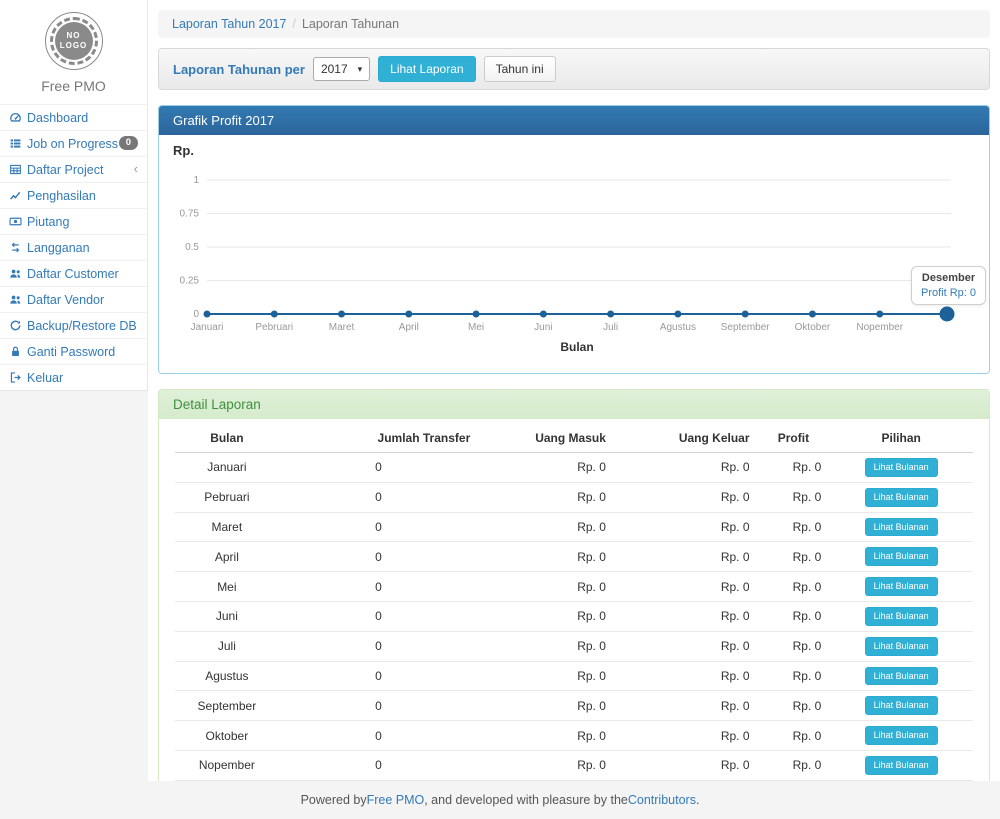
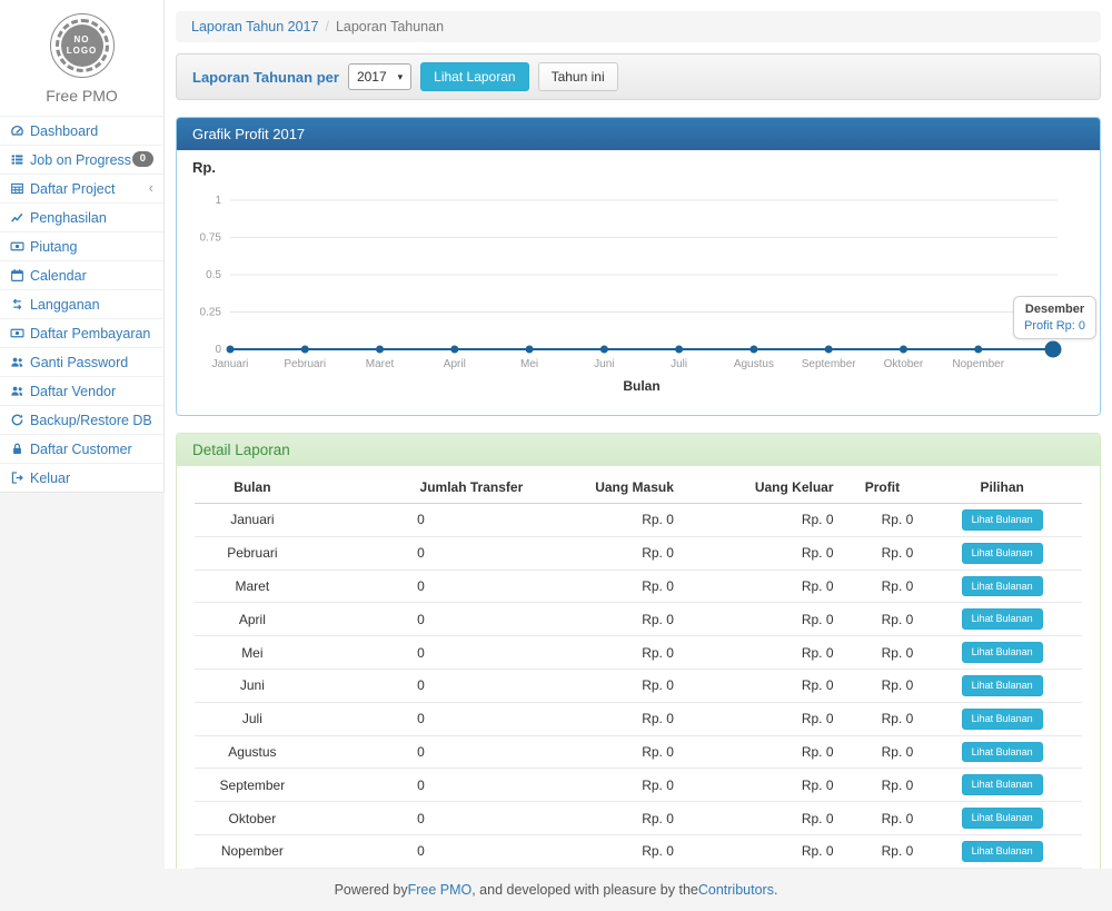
  NO
  LOGO
  Free PMO
  Dashboard
  Job on Progress
  0
  Daftar Project
  ‹
  Penghasilan
  Piutang
+ Calendar
  Langganan
+ Daftar Pembayaran
- Daftar Customer
+ Ganti Password
  Daftar Vendor
  Backup/Restore DB
- Ganti Password
+ Daftar Customer
  Keluar
  Laporan Tahun 2017 / Laporan Tahunan
  Laporan Tahunan per
  2017
  ▾
  Lihat Laporan
  Tahun ini
  Grafik Profit 2017
  Rp.
  0
  0.25
  0.5
  0.75
  1
  Januari
  Pebruari
  Maret
  April
  Mei
  Juni
  Juli
  Agustus
  September
  Oktober
  Nopember
  Bulan
  Desember
  Profit Rp: 0
  Detail Laporan
  	Bulan	Jumlah Transfer	Uang Masuk	Uang Keluar	Profit	Pilihan
  Januari	0	Rp. 0	Rp. 0	Rp. 0	Lihat Bulanan
  Pebruari	0	Rp. 0	Rp. 0	Rp. 0	Lihat Bulanan
  Maret	0	Rp. 0	Rp. 0	Rp. 0	Lihat Bulanan
  April	0	Rp. 0	Rp. 0	Rp. 0	Lihat Bulanan
  Mei	0	Rp. 0	Rp. 0	Rp. 0	Lihat Bulanan
  Juni	0	Rp. 0	Rp. 0	Rp. 0	Lihat Bulanan
  Juli	0	Rp. 0	Rp. 0	Rp. 0	Lihat Bulanan
  Agustus	0	Rp. 0	Rp. 0	Rp. 0	Lihat Bulanan
  September	0	Rp. 0	Rp. 0	Rp. 0	Lihat Bulanan
  Oktober	0	Rp. 0	Rp. 0	Rp. 0	Lihat Bulanan
  Nopember	0	Rp. 0	Rp. 0	Rp. 0	Lihat Bulanan
  Powered by
  Free PMO
  , and developed with pleasure by the
  Contributors
  .
